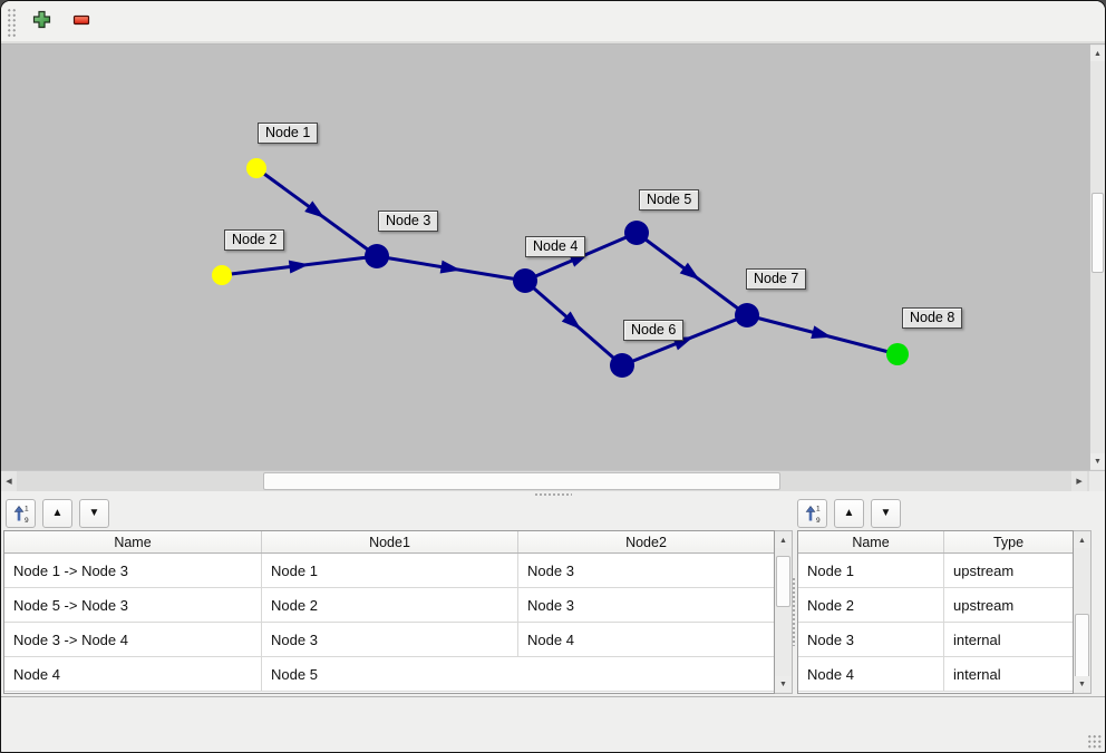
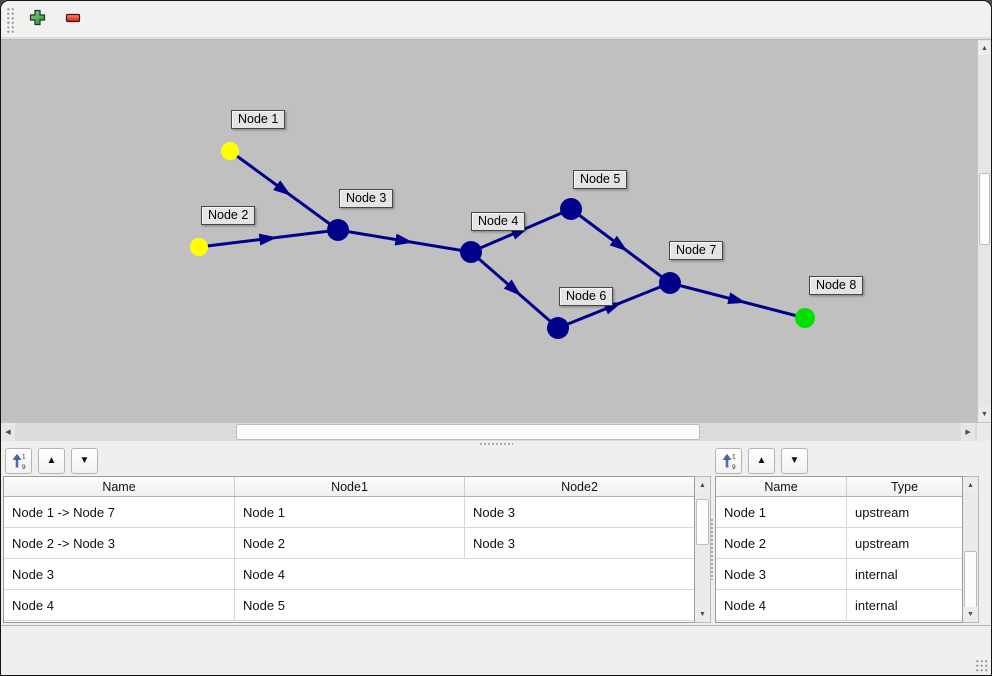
  Node 1
  Node 2
  Node 3
  Node 4
  Node 5
  Node 6
  Node 7
  Node 8
  ▲
  ▼
  ▲
  ▼
  Name
  Node1
  Node2
- Node 1 -> Node 3
+ Node 1 -> Node 7
  Node 1
  Node 3
- Node 5 -> Node 3
+ Node 2 -> Node 3
  Node 2
  Node 3
- Node 3 -> Node 4
  Node 3
  Node 4
  Node 4
  Node 5
  Name
  Type
  Node 1
  upstream
  Node 2
  upstream
  Node 3
  internal
  Node 4
  internal
